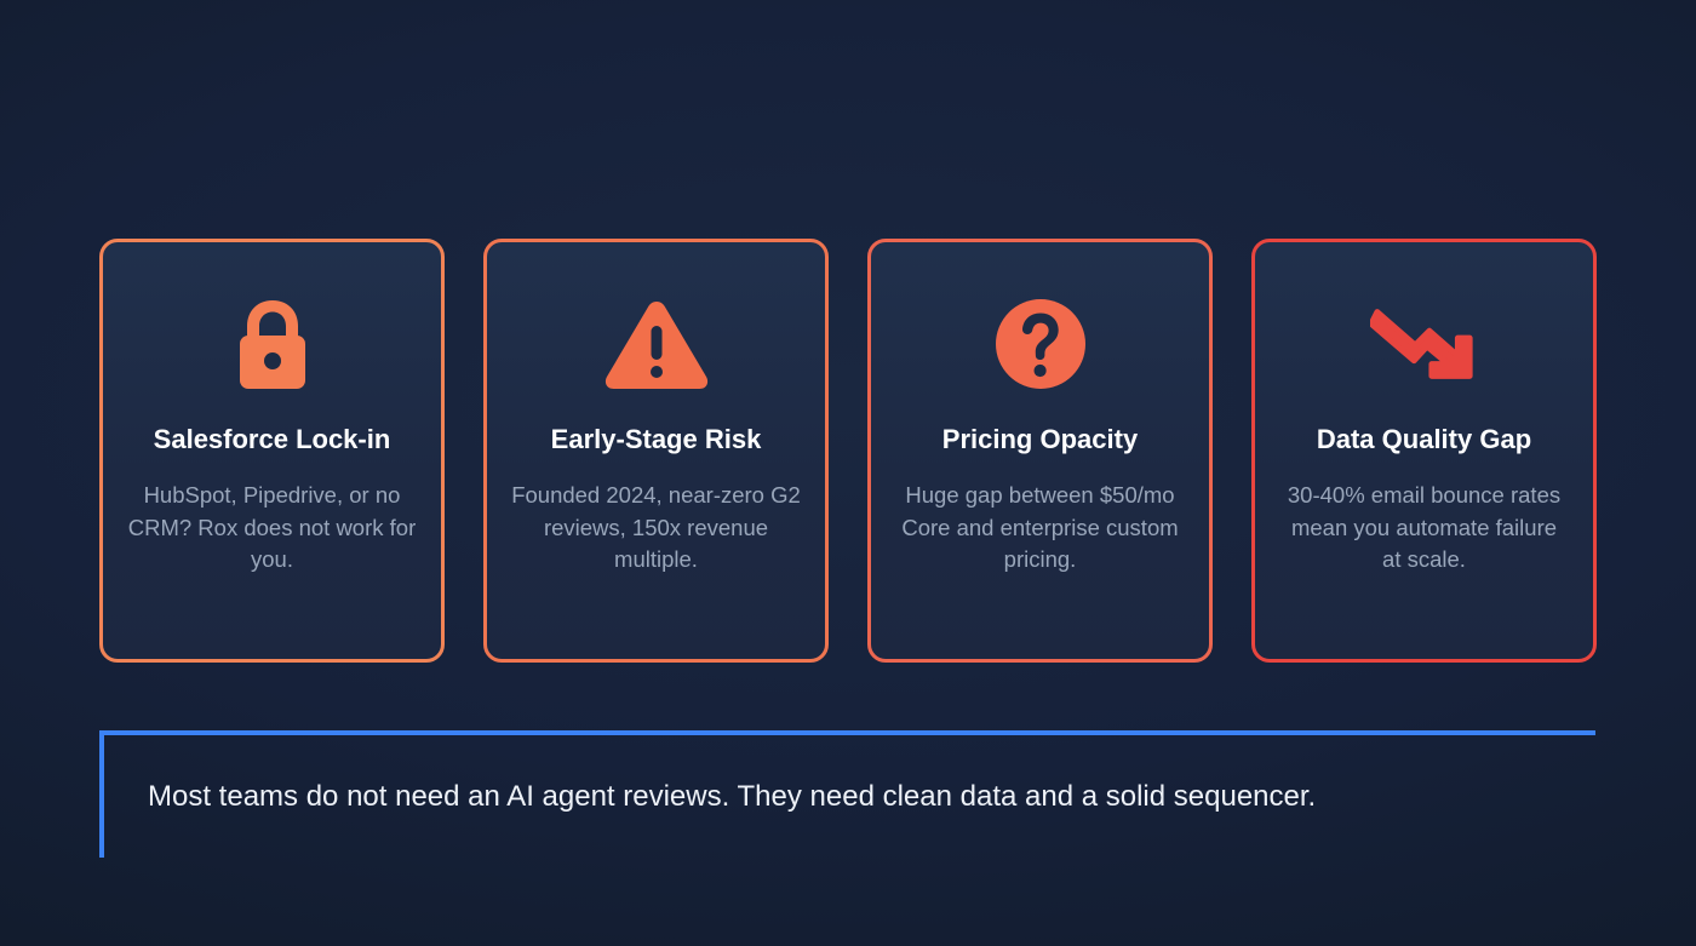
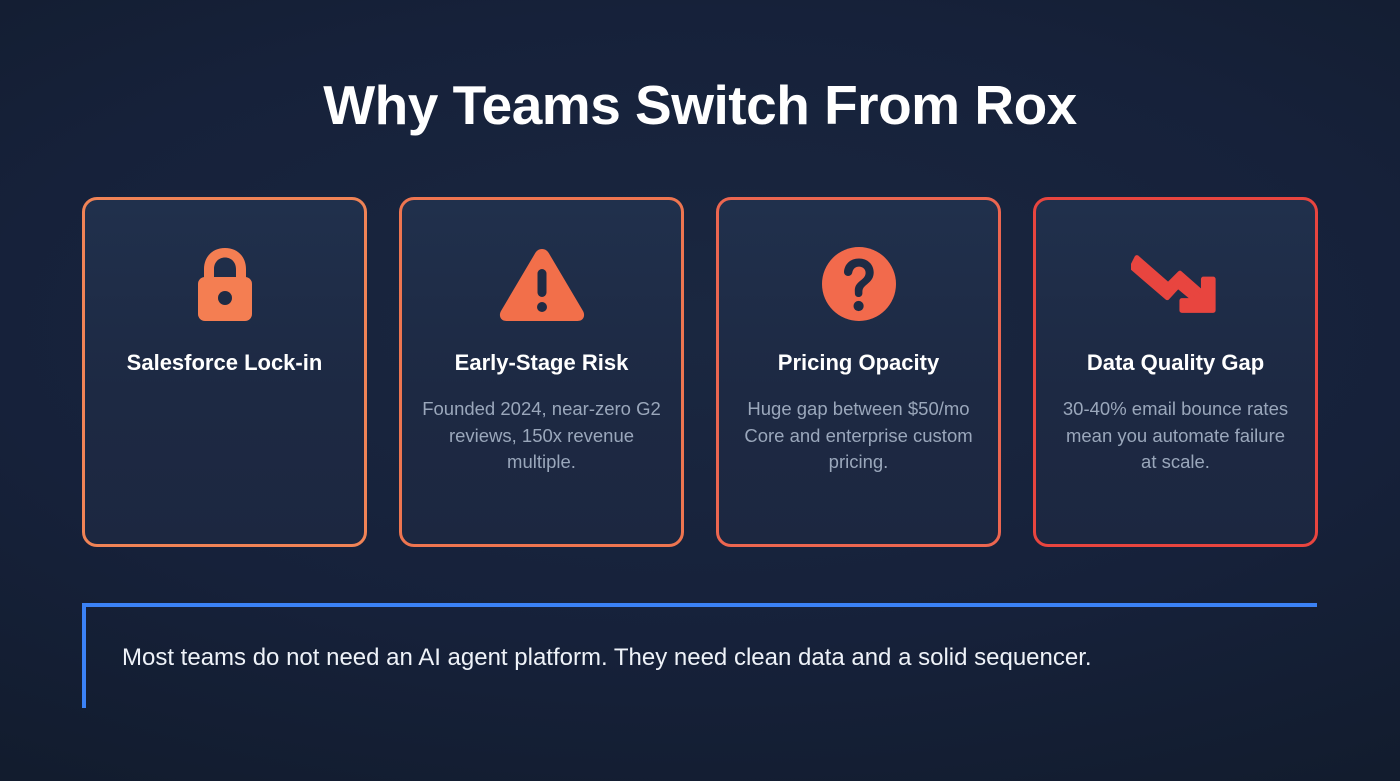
+ Why Teams Switch From Rox
  Salesforce Lock-in
- HubSpot, Pipedrive, or no CRM? Rox does not work for you.
  Early-Stage Risk
  Founded 2024, near-zero G2 reviews, 150x revenue multiple.
  Pricing Opacity
  Huge gap between $50/mo Core and enterprise custom pricing.
  Data Quality Gap
  30-40% email bounce rates mean you automate failure at scale.
- Most teams do not need an AI agent reviews. They need clean data and a solid sequencer.
+ Most teams do not need an AI agent platform. They need clean data and a solid sequencer.
